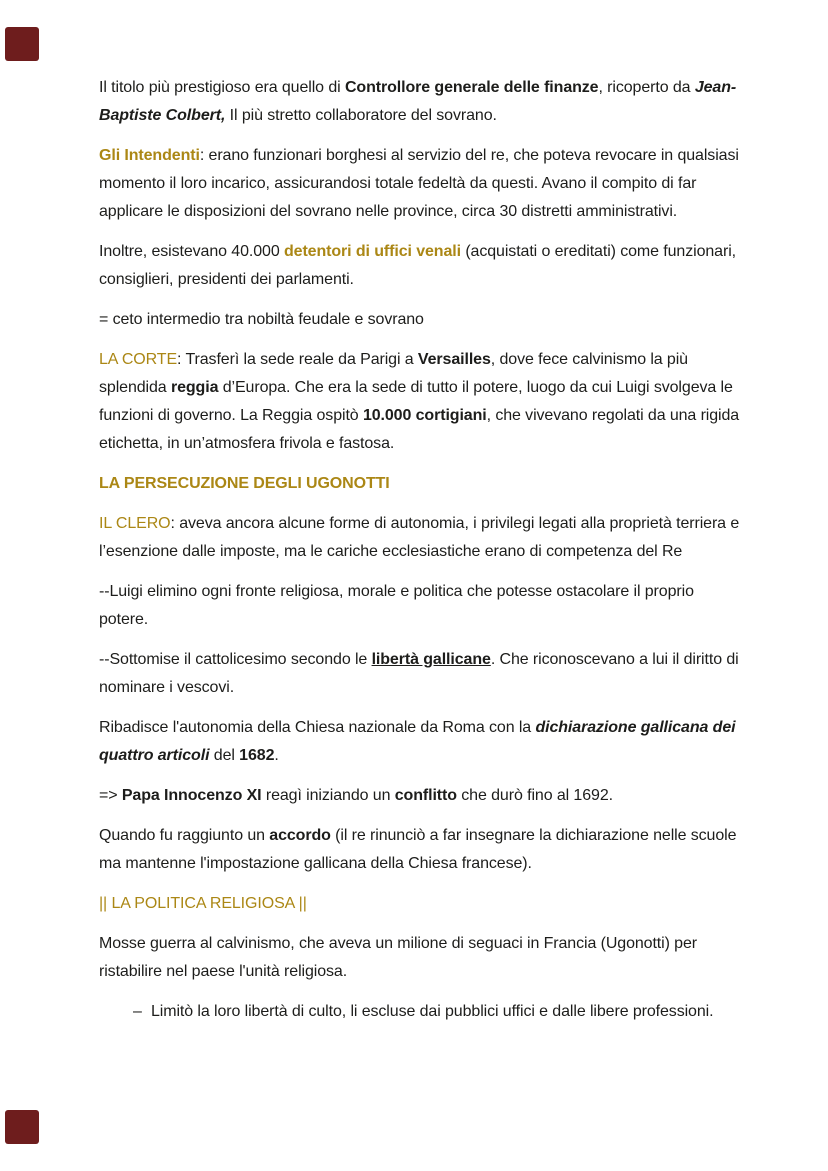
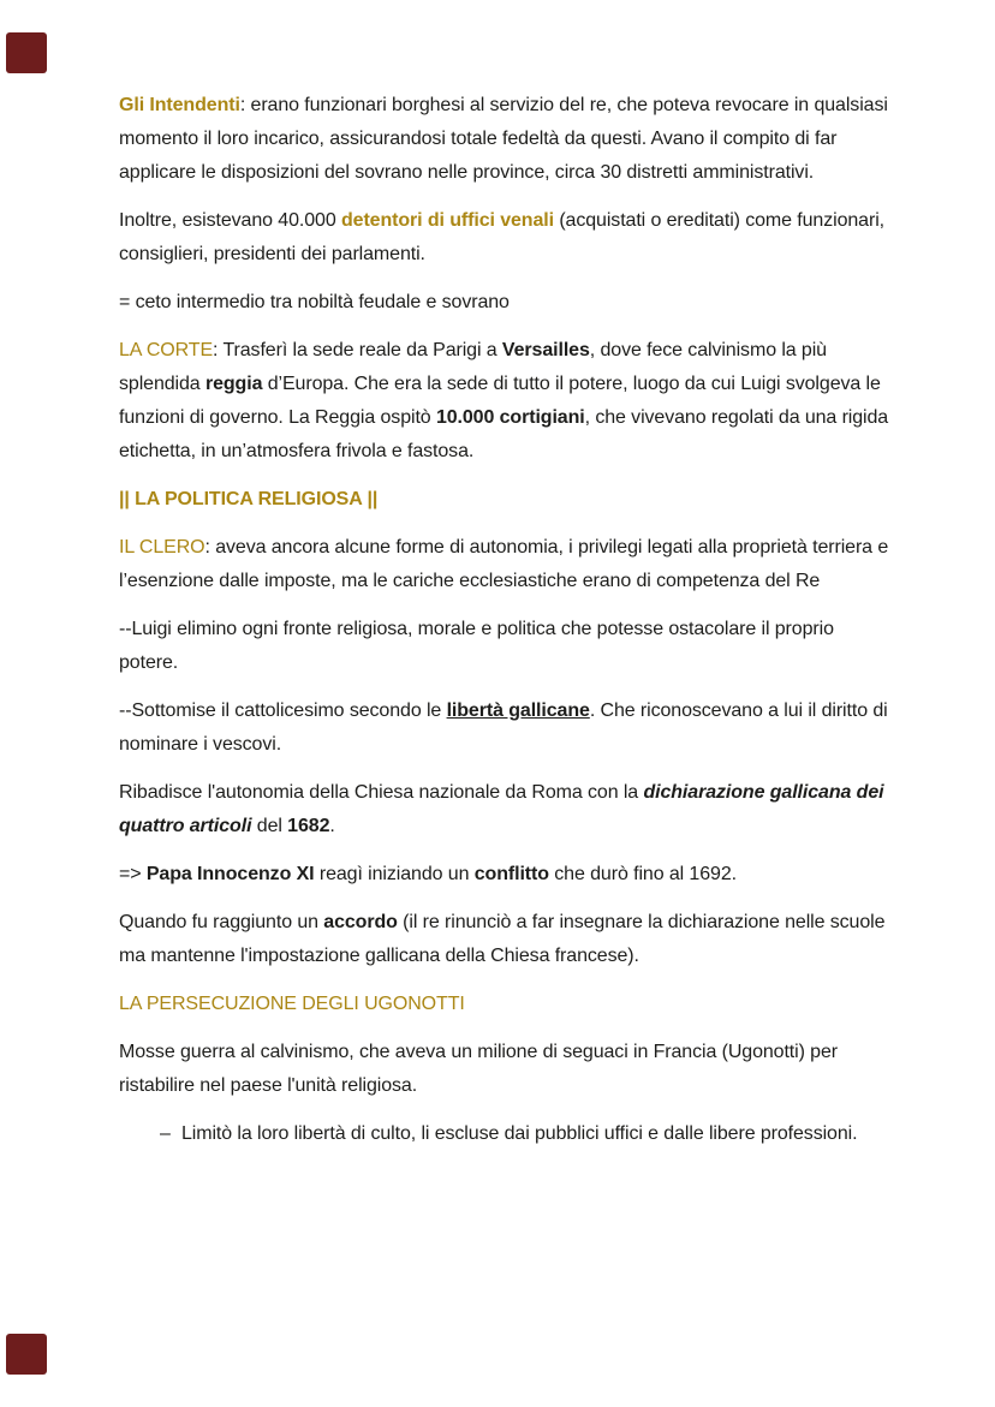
- Il titolo più prestigioso era quello di Controllore generale delle finanze, ricoperto da Jean-Baptiste Colbert, Il più stretto collaboratore del sovrano.
  Gli Intendenti: erano funzionari borghesi al servizio del re, che poteva revocare in qualsiasi momento il loro incarico, assicurandosi totale fedeltà da questi. Avano il compito di far applicare le disposizioni del sovrano nelle province, circa 30 distretti amministrativi.
  Inoltre, esistevano 40.000 detentori di uffici venali (acquistati o ereditati) come funzionari, consiglieri, presidenti dei parlamenti.
  = ceto intermedio tra nobiltà feudale e sovrano
  LA CORTE: Trasferì la sede reale da Parigi a Versailles, dove fece calvinismo la più splendida reggia d’Europa. Che era la sede di tutto il potere, luogo da cui Luigi svolgeva le funzioni di governo. La Reggia ospitò 10.000 cortigiani, che vivevano regolati da una rigida etichetta, in un’atmosfera frivola e fastosa.
- LA PERSECUZIONE DEGLI UGONOTTI
+ || LA POLITICA RELIGIOSA ||
  IL CLERO: aveva ancora alcune forme di autonomia, i privilegi legati alla proprietà terriera e l’esenzione dalle imposte, ma le cariche ecclesiastiche erano di competenza del Re
  --Luigi elimino ogni fronte religiosa, morale e politica che potesse ostacolare il proprio potere.
  --Sottomise il cattolicesimo secondo le libertà gallicane. Che riconoscevano a lui il diritto di nominare i vescovi.
  Ribadisce l'autonomia della Chiesa nazionale da Roma con la dichiarazione gallicana dei quattro articoli del 1682.
  => Papa Innocenzo XI reagì iniziando un conflitto che durò fino al 1692.
  Quando fu raggiunto un accordo (il re rinunciò a far insegnare la dichiarazione nelle scuole ma mantenne l'impostazione gallicana della Chiesa francese).
- || LA POLITICA RELIGIOSA ||
+ LA PERSECUZIONE DEGLI UGONOTTI
  Mosse guerra al calvinismo, che aveva un milione di seguaci in Francia (Ugonotti) per ristabilire nel paese l'unità religiosa.
  –
  Limitò la loro libertà di culto, li escluse dai pubblici uffici e dalle libere professioni.
